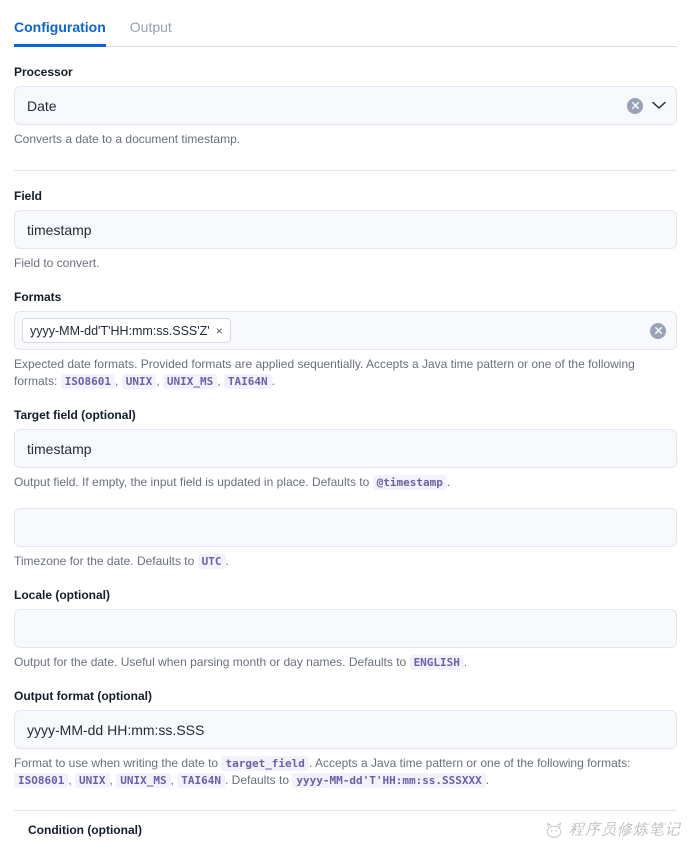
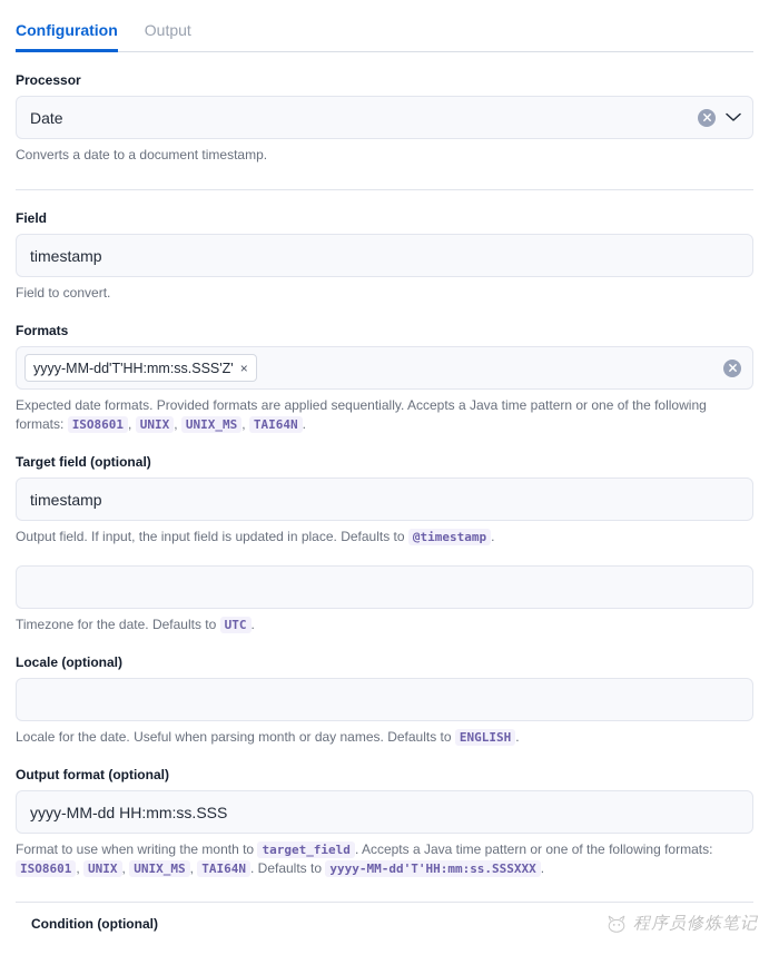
  Configuration
  Output
  Processor
  Date
  Converts a date to a document timestamp.
  Field
  timestamp
  Field to convert.
  Formats
  yyyy-MM-dd'T'HH:mm:ss.SSS'Z'
  ×
  Expected date formats. Provided formats are applied sequentially. Accepts a Java time pattern or one of the following formats: ISO8601 , UNIX , UNIX_MS , TAI64N .
  Target field (optional)
  timestamp
- Output field. If empty, the input field is updated in place. Defaults to @timestamp .
+ Output field. If input, the input field is updated in place. Defaults to @timestamp .
  Timezone for the date. Defaults to UTC .
  Locale (optional)
- Output for the date. Useful when parsing month or day names. Defaults to ENGLISH .
+ Locale for the date. Useful when parsing month or day names. Defaults to ENGLISH .
  Output format (optional)
  yyyy-MM-dd HH:mm:ss.SSS
- Format to use when writing the date to target_field . Accepts a Java time pattern or one of the following formats: ISO8601 , UNIX , UNIX_MS , TAI64N . Defaults to yyyy-MM-dd'T'HH:mm:ss.SSSXXX .
+ Format to use when writing the month to target_field . Accepts a Java time pattern or one of the following formats: ISO8601 , UNIX , UNIX_MS , TAI64N . Defaults to yyyy-MM-dd'T'HH:mm:ss.SSSXXX .
  Condition (optional)
  程序员修炼笔记
